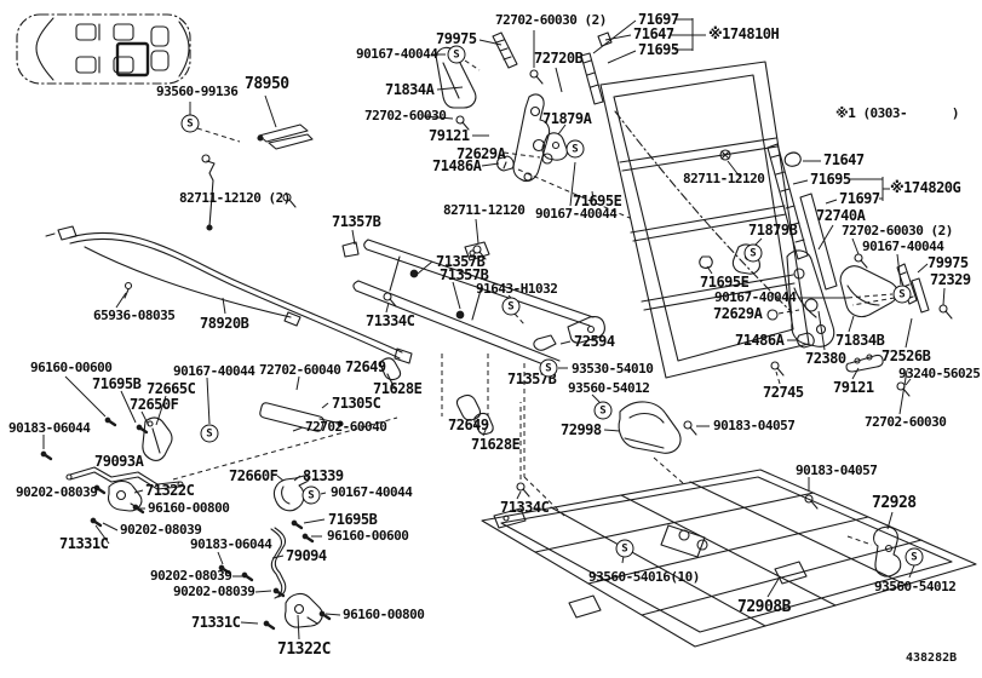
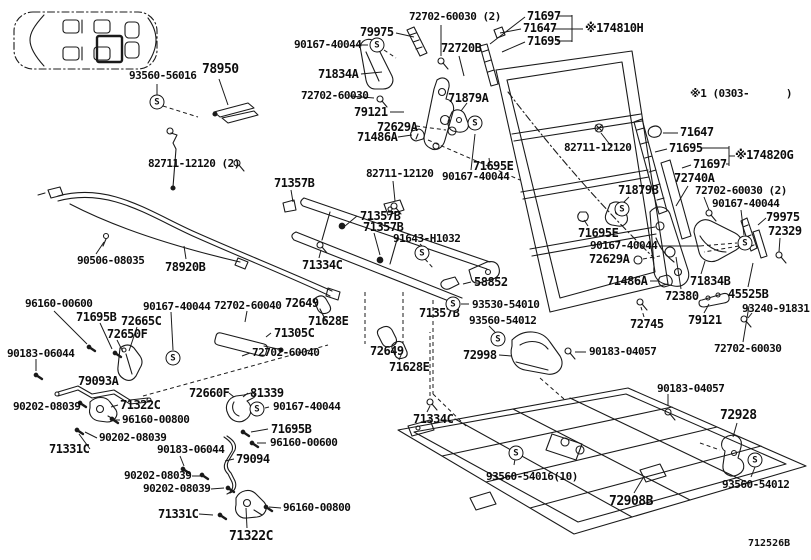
- 93560-99136
+ 93560-56016
  78950
  72702-60030 (2)
  79975
  90167-40044
  71834A
  72720B
  71697
  71647
  71695
  ※174810H
  ※1 (0303- )
  72702-60030
  79121
  72629A
  71486A
  71879A
  82711-12120
  71647
  71695
  71697
  ※174820G
  72740A
  72702-60030 (2)
  90167-40044
  79975
  72329
  71879B
  71695E
  90167-40044
  72629A
  71486A
  71834B
  72380
- 72526B
+ 45525B
- 93240-56025
+ 93240-91831
  79121
  72745
  72702-60030
  82711-12120 (2)
  71357B
- 65936-08035
+ 90506-08035
  78920B
  71334C
  82711-12120
  71695E
  90167-40044
  71357B
  71357B
  91643-H1032
- 72594
+ 58852
  93530-54010
  93560-54012
  72998
  90183-04057
  90183-04057
  72928
  93560-54012
  71334C
  93560-54016(10)
  72908B
  96160-00600
  71695B
  72665C
  72650F
  90167-40044
  90183-06044
  79093A
  90202-08039
  71322C
  96160-00800
  90202-08039
  71331C
  72702-60040
  72649
  71628E
  71305C
  72702-60040
  72649
  71628E
  71357B
  72660F
  81339
  90167-40044
  71695B
  96160-00600
  90183-06044
  79094
  90202-08039
  90202-08039
  71331C
  96160-00800
  71322C
  S
  S
  S
  S
  S
  S
  S
  S
  S
  S
  S
  S
- 438282B
+ 712526B
